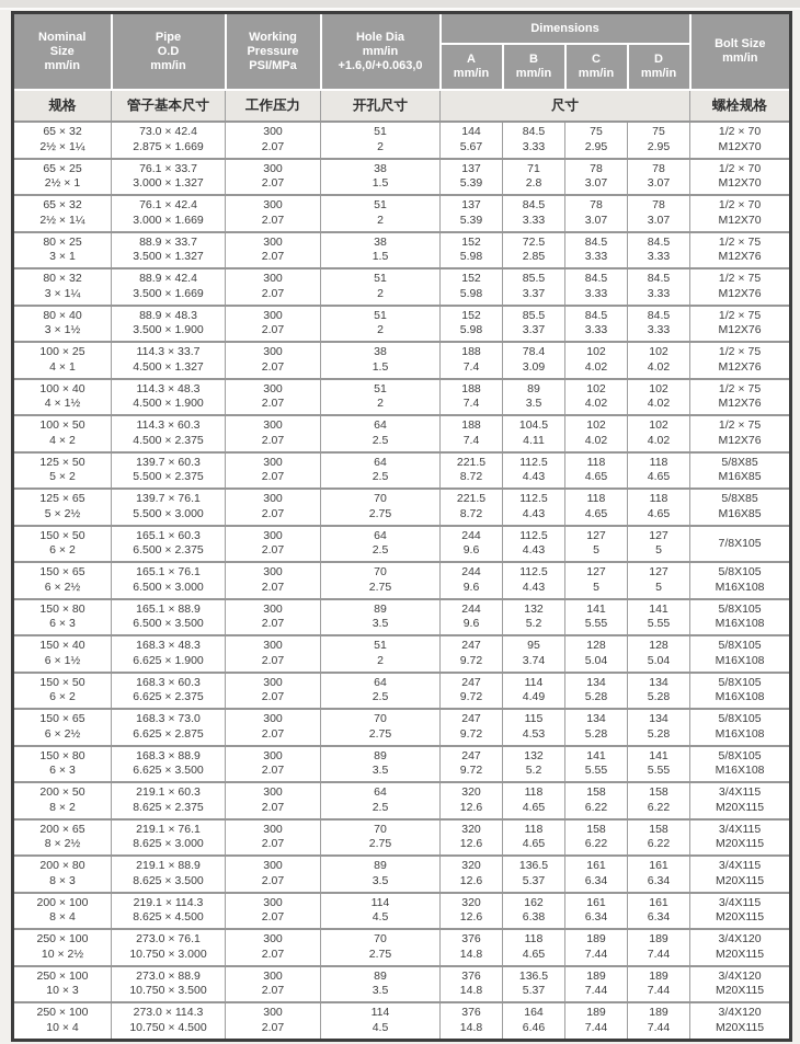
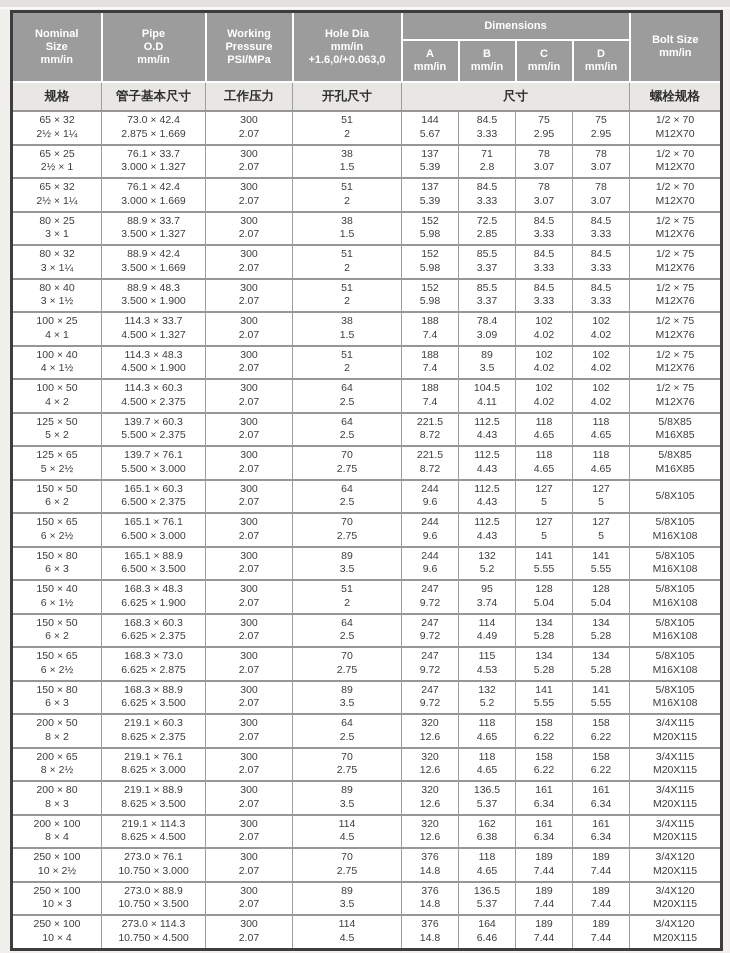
  Nominal Size mm/in	Pipe O.D mm/in	Working Pressure PSI/MPa	Hole Dia mm/in +1.6,0/+0.063,0	Dimensions	Bolt Size mm/in
  A mm/in	B mm/in	C mm/in	D mm/in
  规格	管子基本尺寸	工作压力	开孔尺寸	尺寸	螺栓规格
  65 × 32 2½ × 1¼	73.0 × 42.4 2.875 × 1.669	300 2.07	51 2	144 5.67	84.5 3.33	75 2.95	75 2.95	1/2 × 70 M12X70
  65 × 25 2½ × 1	76.1 × 33.7 3.000 × 1.327	300 2.07	38 1.5	137 5.39	71 2.8	78 3.07	78 3.07	1/2 × 70 M12X70
  65 × 32 2½ × 1¼	76.1 × 42.4 3.000 × 1.669	300 2.07	51 2	137 5.39	84.5 3.33	78 3.07	78 3.07	1/2 × 70 M12X70
  80 × 25 3 × 1	88.9 × 33.7 3.500 × 1.327	300 2.07	38 1.5	152 5.98	72.5 2.85	84.5 3.33	84.5 3.33	1/2 × 75 M12X76
  80 × 32 3 × 1¼	88.9 × 42.4 3.500 × 1.669	300 2.07	51 2	152 5.98	85.5 3.37	84.5 3.33	84.5 3.33	1/2 × 75 M12X76
  80 × 40 3 × 1½	88.9 × 48.3 3.500 × 1.900	300 2.07	51 2	152 5.98	85.5 3.37	84.5 3.33	84.5 3.33	1/2 × 75 M12X76
  100 × 25 4 × 1	114.3 × 33.7 4.500 × 1.327	300 2.07	38 1.5	188 7.4	78.4 3.09	102 4.02	102 4.02	1/2 × 75 M12X76
  100 × 40 4 × 1½	114.3 × 48.3 4.500 × 1.900	300 2.07	51 2	188 7.4	89 3.5	102 4.02	102 4.02	1/2 × 75 M12X76
  100 × 50 4 × 2	114.3 × 60.3 4.500 × 2.375	300 2.07	64 2.5	188 7.4	104.5 4.11	102 4.02	102 4.02	1/2 × 75 M12X76
  125 × 50 5 × 2	139.7 × 60.3 5.500 × 2.375	300 2.07	64 2.5	221.5 8.72	112.5 4.43	118 4.65	118 4.65	5/8X85 M16X85
  125 × 65 5 × 2½	139.7 × 76.1 5.500 × 3.000	300 2.07	70 2.75	221.5 8.72	112.5 4.43	118 4.65	118 4.65	5/8X85 M16X85
- 150 × 50 6 × 2	165.1 × 60.3 6.500 × 2.375	300 2.07	64 2.5	244 9.6	112.5 4.43	127 5	127 5	7/8X105
+ 150 × 50 6 × 2	165.1 × 60.3 6.500 × 2.375	300 2.07	64 2.5	244 9.6	112.5 4.43	127 5	127 5	5/8X105
  150 × 65 6 × 2½	165.1 × 76.1 6.500 × 3.000	300 2.07	70 2.75	244 9.6	112.5 4.43	127 5	127 5	5/8X105 M16X108
  150 × 80 6 × 3	165.1 × 88.9 6.500 × 3.500	300 2.07	89 3.5	244 9.6	132 5.2	141 5.55	141 5.55	5/8X105 M16X108
  150 × 40 6 × 1½	168.3 × 48.3 6.625 × 1.900	300 2.07	51 2	247 9.72	95 3.74	128 5.04	128 5.04	5/8X105 M16X108
  150 × 50 6 × 2	168.3 × 60.3 6.625 × 2.375	300 2.07	64 2.5	247 9.72	114 4.49	134 5.28	134 5.28	5/8X105 M16X108
  150 × 65 6 × 2½	168.3 × 73.0 6.625 × 2.875	300 2.07	70 2.75	247 9.72	115 4.53	134 5.28	134 5.28	5/8X105 M16X108
  150 × 80 6 × 3	168.3 × 88.9 6.625 × 3.500	300 2.07	89 3.5	247 9.72	132 5.2	141 5.55	141 5.55	5/8X105 M16X108
  200 × 50 8 × 2	219.1 × 60.3 8.625 × 2.375	300 2.07	64 2.5	320 12.6	118 4.65	158 6.22	158 6.22	3/4X115 M20X115
  200 × 65 8 × 2½	219.1 × 76.1 8.625 × 3.000	300 2.07	70 2.75	320 12.6	118 4.65	158 6.22	158 6.22	3/4X115 M20X115
  200 × 80 8 × 3	219.1 × 88.9 8.625 × 3.500	300 2.07	89 3.5	320 12.6	136.5 5.37	161 6.34	161 6.34	3/4X115 M20X115
  200 × 100 8 × 4	219.1 × 114.3 8.625 × 4.500	300 2.07	114 4.5	320 12.6	162 6.38	161 6.34	161 6.34	3/4X115 M20X115
  250 × 100 10 × 2½	273.0 × 76.1 10.750 × 3.000	300 2.07	70 2.75	376 14.8	118 4.65	189 7.44	189 7.44	3/4X120 M20X115
  250 × 100 10 × 3	273.0 × 88.9 10.750 × 3.500	300 2.07	89 3.5	376 14.8	136.5 5.37	189 7.44	189 7.44	3/4X120 M20X115
  250 × 100 10 × 4	273.0 × 114.3 10.750 × 4.500	300 2.07	114 4.5	376 14.8	164 6.46	189 7.44	189 7.44	3/4X120 M20X115
